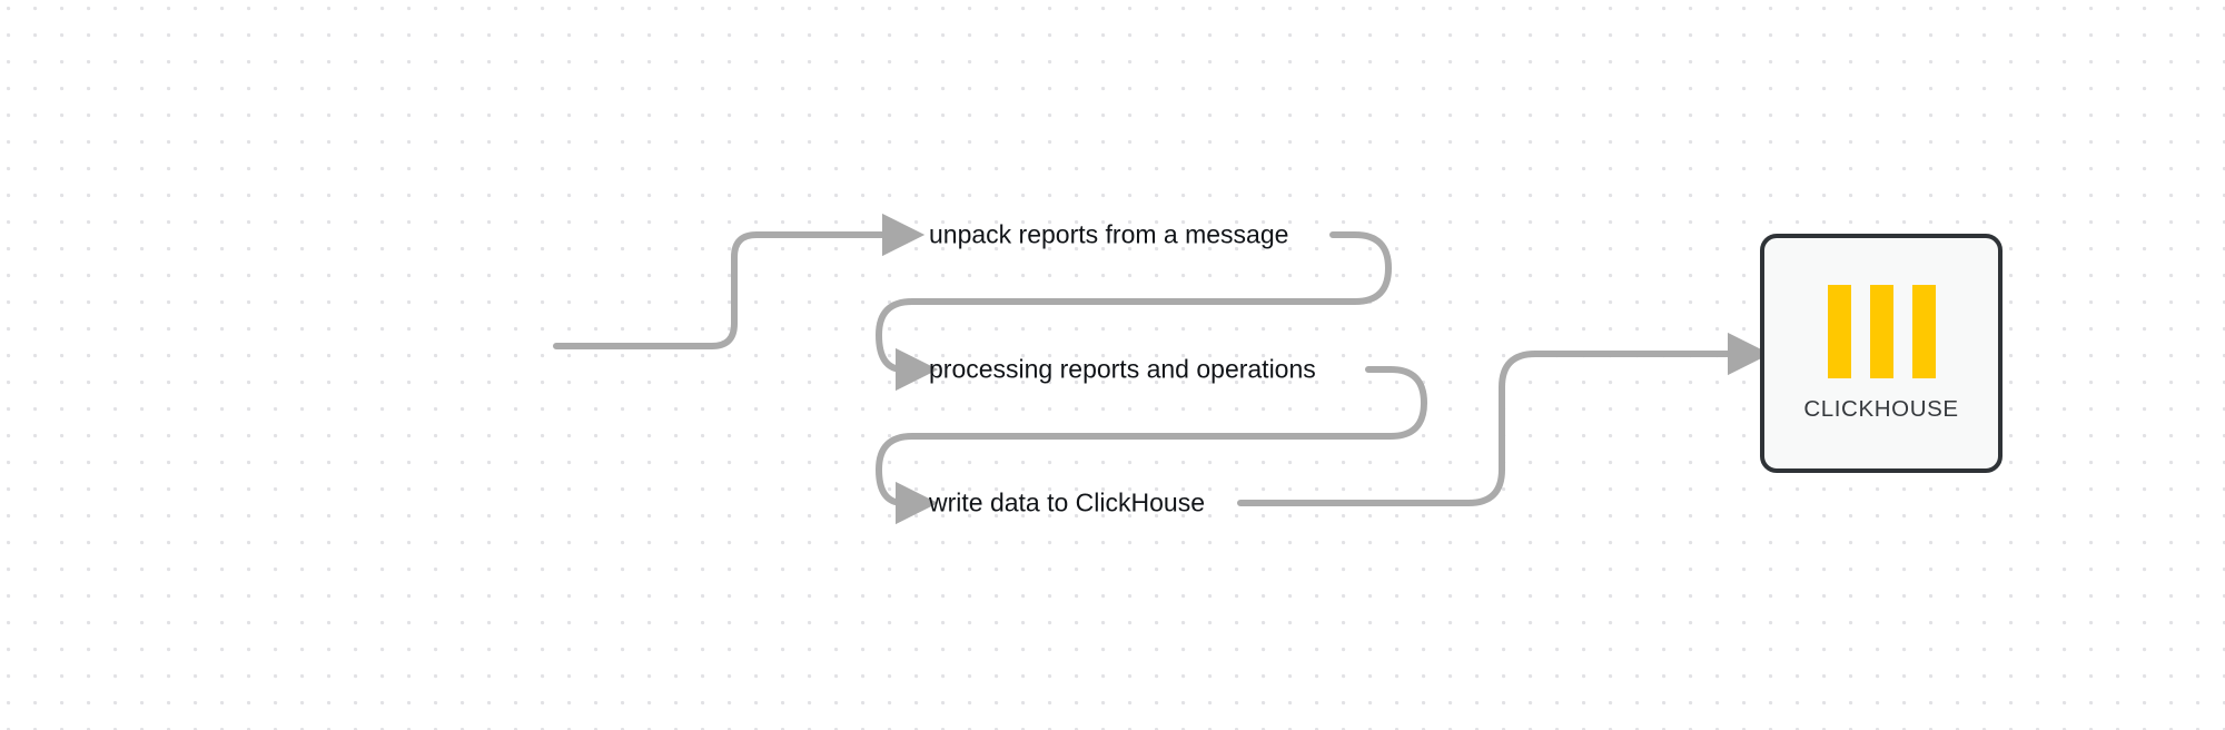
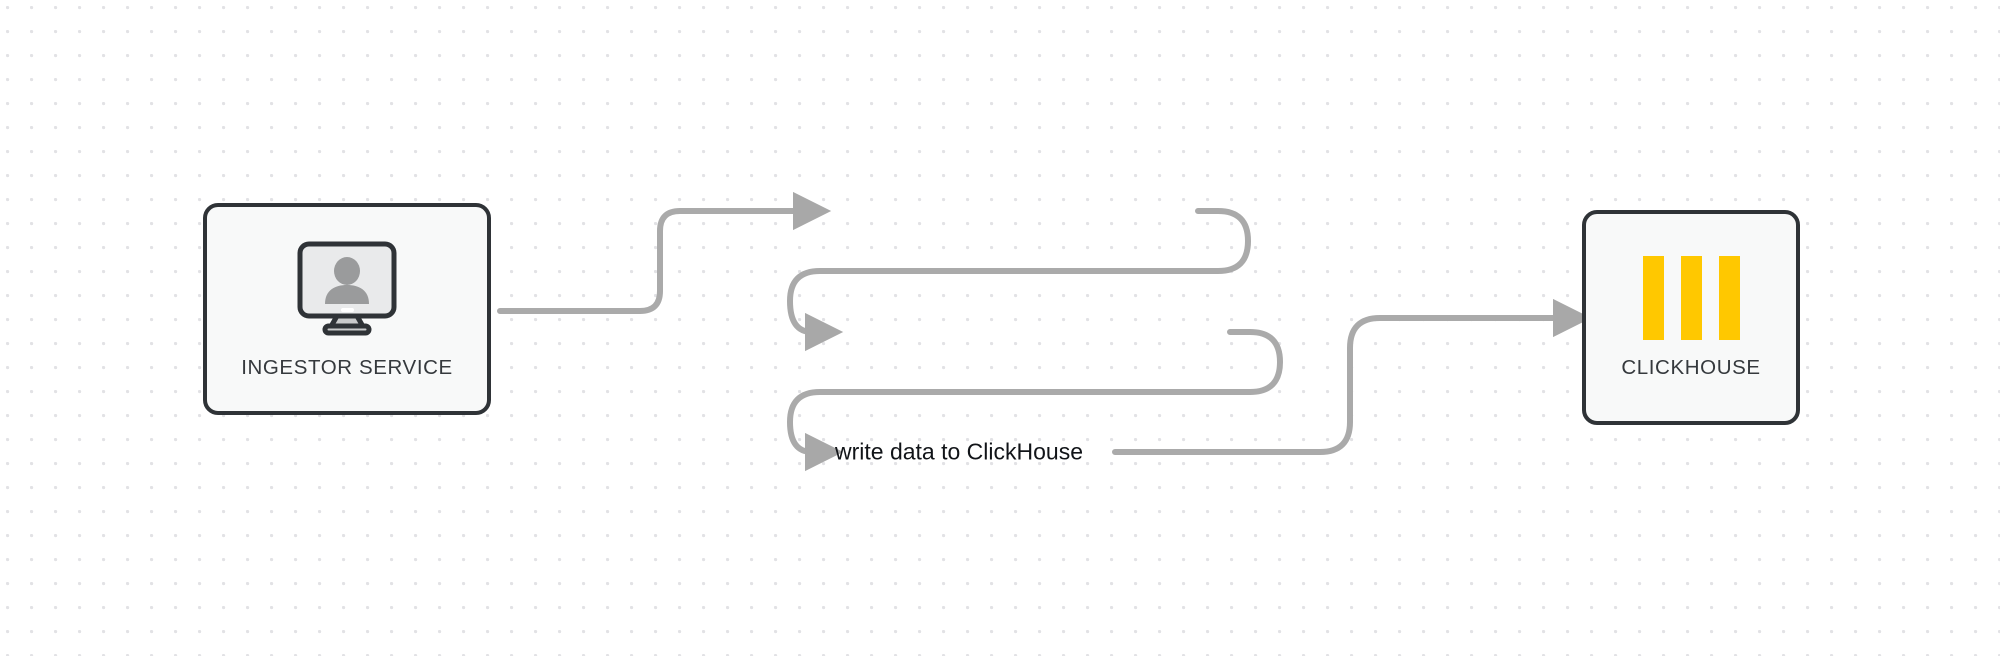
+ INGESTOR SERVICE
  CLICKHOUSE
- unpack reports from a message
- processing reports and operations
  write data to ClickHouse
